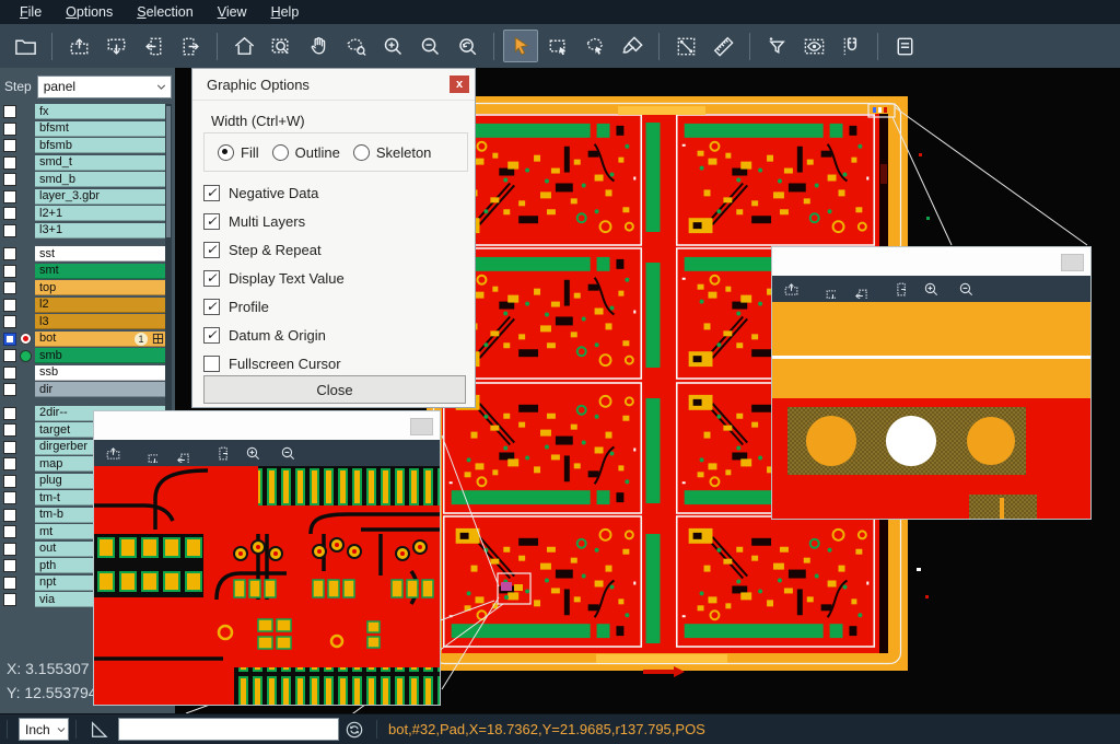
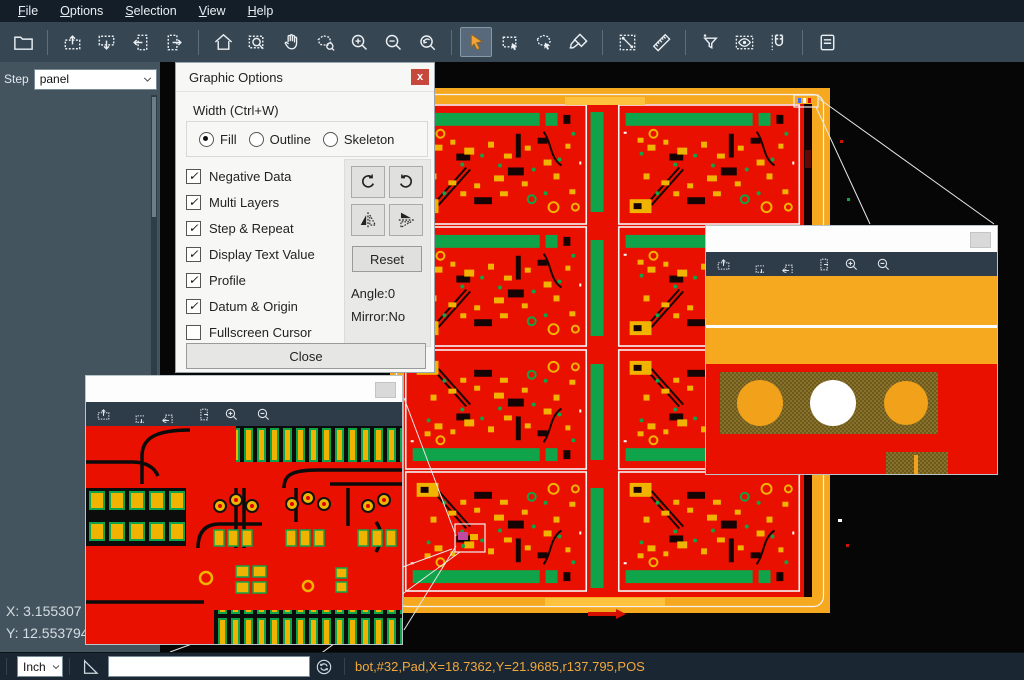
  File
  Options
  Selection
  View
  Help
  Step
  panel
- fx
- bfsmt
- bfsmb
- smd_t
- smd_b
- layer_3.gbr
- l2+1
- l3+1
- sst
- smt
- top
- l2
- l3
- bot
- 1
- smb
- ssb
- dir
- 2dir--
- target
- dirgerber
- map
- plug
- tm-t
- tm-b
- mt
- out
- pth
- npt
- via
  X: 3.155307
  Y: 12.55379
  Graphic Options
  x
  Width (Ctrl+W)
  Fill
  Outline
  Skeleton
  ✓
  Negative Data
  ✓
  Multi Layers
  ✓
  Step & Repeat
  ✓
  Display Text Value
  ✓
  Profile
  ✓
  Datum & Origin
  Fullscreen Cursor
+ Reset
+ Angle:0
+ Mirror:No
  Close
  Inch
  bot,#32,Pad,X=18.7362,Y=21.9685,r137.795,POS
